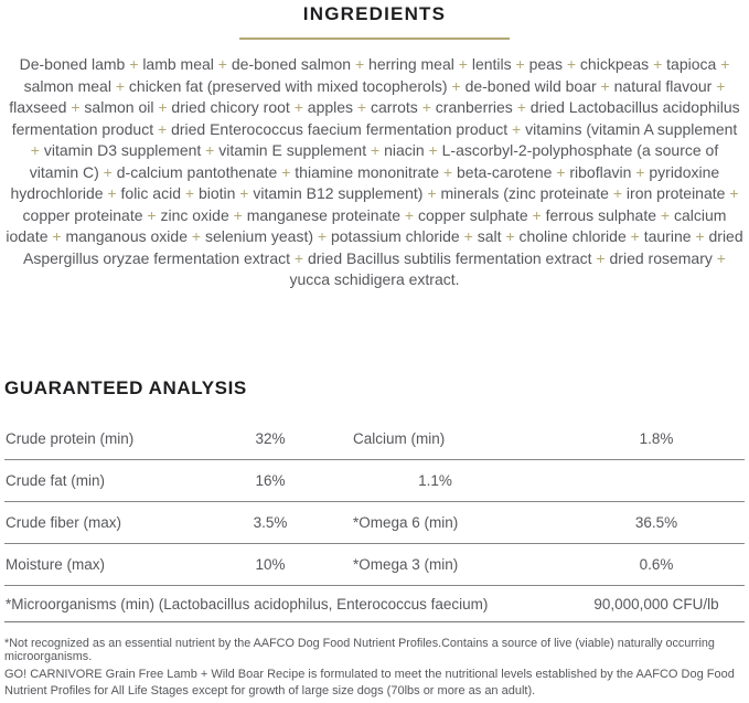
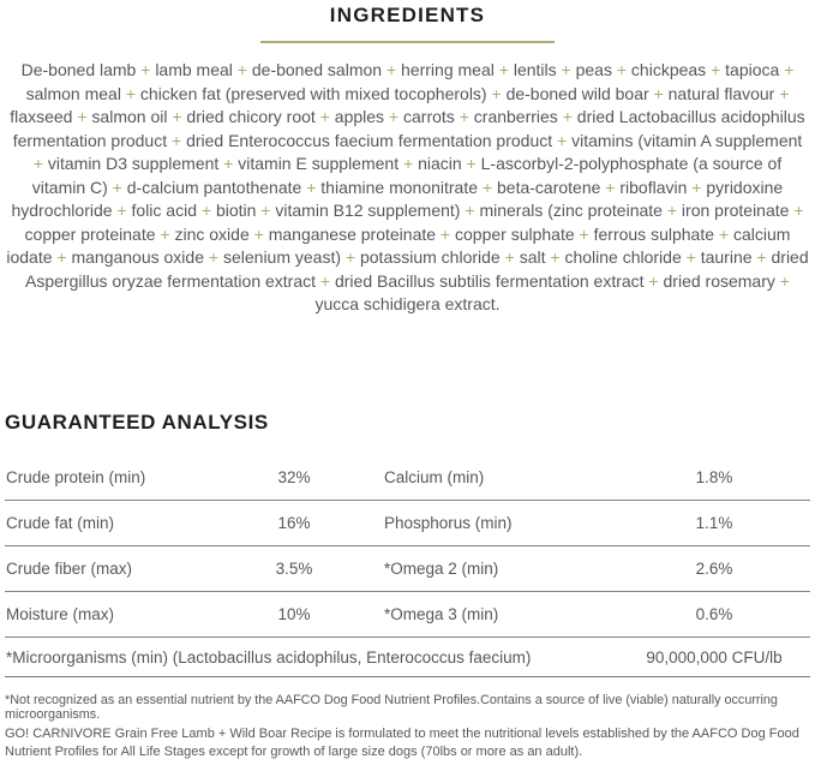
  INGREDIENTS
  De-boned lamb + lamb meal + de-boned salmon + herring meal + lentils + peas + chickpeas + tapioca + salmon meal + chicken fat (preserved with mixed tocopherols) + de-boned wild boar + natural flavour + flaxseed + salmon oil + dried chicory root + apples + carrots + cranberries + dried Lactobacillus acidophilus fermentation product + dried Enterococcus faecium fermentation product + vitamins (vitamin A supplement + vitamin D3 supplement + vitamin E supplement + niacin + L-ascorbyl-2-polyphosphate (a source of vitamin C) + d-calcium pantothenate + thiamine mononitrate + beta-carotene + riboflavin + pyridoxine hydrochloride + folic acid + biotin + vitamin B12 supplement) + minerals (zinc proteinate + iron proteinate + copper proteinate + zinc oxide + manganese proteinate + copper sulphate + ferrous sulphate + calcium iodate + manganous oxide + selenium yeast) + potassium chloride + salt + choline chloride + taurine + dried Aspergillus oryzae fermentation extract + dried Bacillus subtilis fermentation extract + dried rosemary + yucca schidigera extract.
  GUARANTEED ANALYSIS
  Crude protein (min)
  32%
  Calcium (min)
  1.8%
  Crude fat (min)
  16%
+ Phosphorus (min)
  1.1%
  Crude fiber (max)
  3.5%
- *Omega 6 (min)
+ *Omega 2 (min)
- 36.5%
+ 2.6%
  Moisture (max)
  10%
  *Omega 3 (min)
  0.6%
  *Microorganisms (min) (Lactobacillus acidophilus, Enterococcus faecium)
  90,000,000 CFU/lb
  *Not recognized as an essential nutrient by the AAFCO Dog Food Nutrient Profiles.Contains a source of live (viable) naturally occurring microorganisms.
  GO! CARNIVORE Grain Free Lamb + Wild Boar Recipe is formulated to meet the nutritional levels established by the AAFCO Dog Food Nutrient Profiles for All Life Stages except for growth of large size dogs (70lbs or more as an adult).
